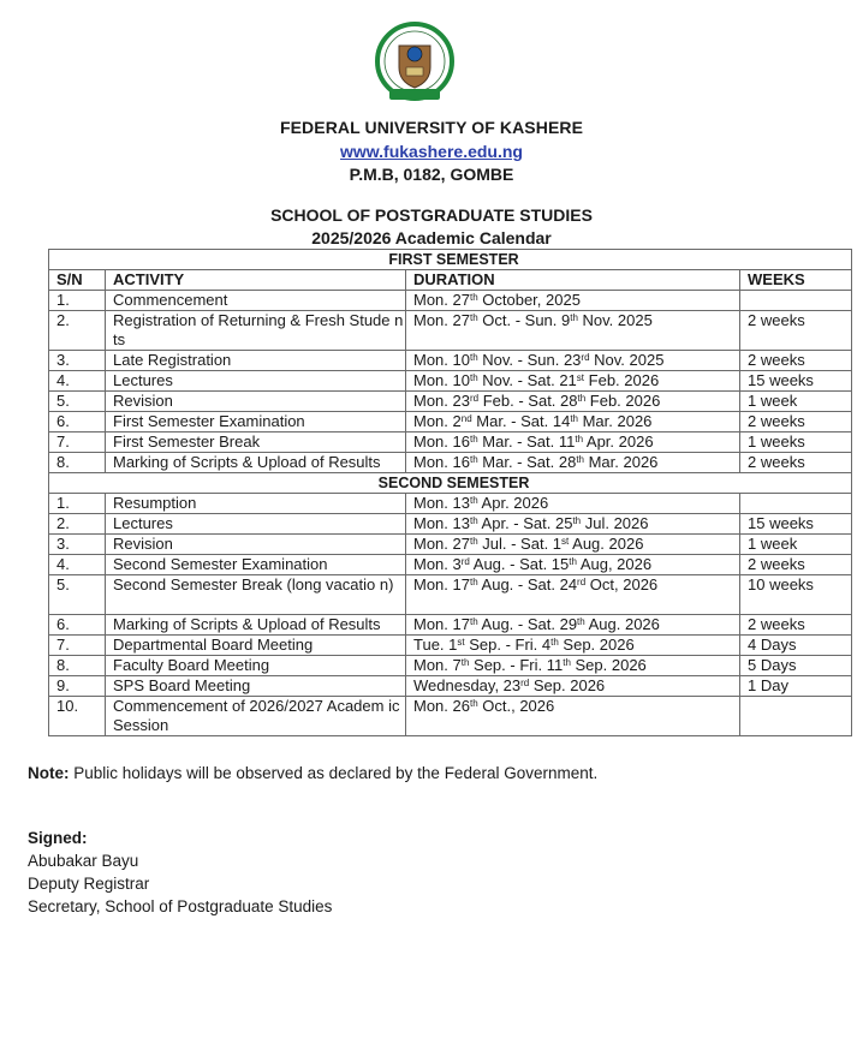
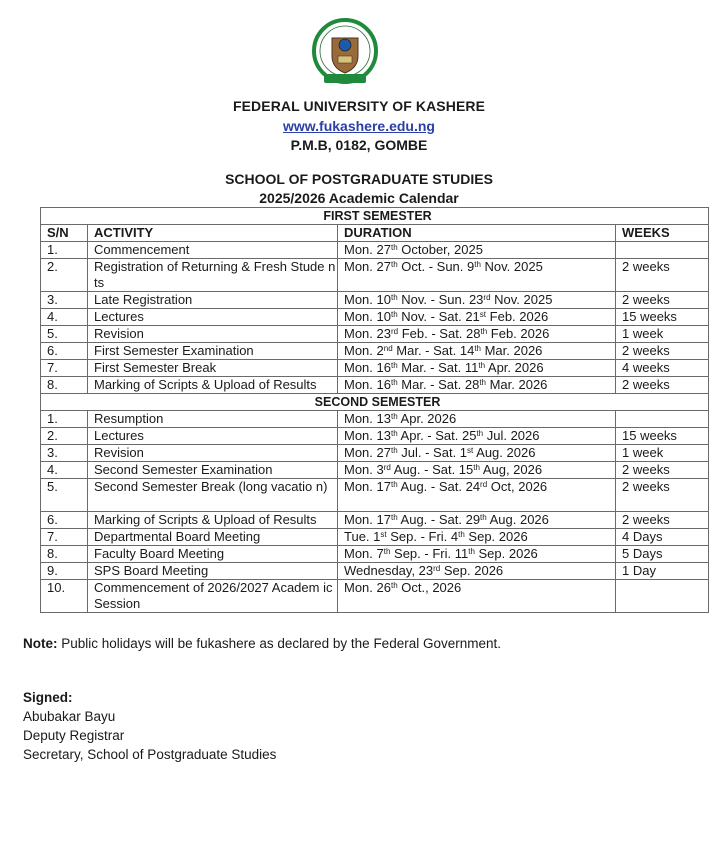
  FEDERAL UNIVERSITY OF KASHERE
  www.fukashere.edu.ng
  P.M.B, 0182, GOMBE
  SCHOOL OF POSTGRADUATE STUDIES
  2025/2026 Academic Calendar
  FIRST SEMESTER
  S/N	ACTIVITY	DURATION	WEEKS
  1.	Commencement	Mon. 27th October, 2025
  2.	Registration of Returning & Fresh Stude nts	Mon. 27th Oct. - Sun. 9th Nov. 2025	2 weeks
  3.	Late Registration	Mon. 10th Nov. - Sun. 23rd Nov. 2025	2 weeks
  4.	Lectures	Mon. 10th Nov. - Sat. 21st Feb. 2026	15 weeks
  5.	Revision	Mon. 23rd Feb. - Sat. 28th Feb. 2026	1 week
  6.	First Semester Examination	Mon. 2nd Mar. - Sat. 14th Mar. 2026	2 weeks
- 7.	First Semester Break	Mon. 16th Mar. - Sat. 11th Apr. 2026	1 weeks
+ 7.	First Semester Break	Mon. 16th Mar. - Sat. 11th Apr. 2026	4 weeks
  8.	Marking of Scripts & Upload of Results	Mon. 16th Mar. - Sat. 28th Mar. 2026	2 weeks
  SECOND SEMESTER
  1.	Resumption	Mon. 13th Apr. 2026
  2.	Lectures	Mon. 13th Apr. - Sat. 25th Jul. 2026	15 weeks
  3.	Revision	Mon. 27th Jul. - Sat. 1st Aug. 2026	1 week
  4.	Second Semester Examination	Mon. 3rd Aug. - Sat. 15th Aug, 2026	2 weeks
- 5.	Second Semester Break (long vacatio n)	Mon. 17th Aug. - Sat. 24rd Oct, 2026	10 weeks
+ 5.	Second Semester Break (long vacatio n)	Mon. 17th Aug. - Sat. 24rd Oct, 2026	2 weeks
  6.	Marking of Scripts & Upload of Results	Mon. 17th Aug. - Sat. 29th Aug. 2026	2 weeks
  7.	Departmental Board Meeting	Tue. 1st Sep. - Fri. 4th Sep. 2026	4 Days
  8.	Faculty Board Meeting	Mon. 7th Sep. - Fri. 11th Sep. 2026	5 Days
  9.	SPS Board Meeting	Wednesday, 23rd Sep. 2026	1 Day
  10.	Commencement of 2026/2027 Academ ic Session	Mon. 26th Oct., 2026
- Note: Public holidays will be observed as declared by the Federal Government.
+ Note: Public holidays will be fukashere as declared by the Federal Government.
  Signed:
  Abubakar Bayu
  Deputy Registrar
  Secretary, School of Postgraduate Studies
